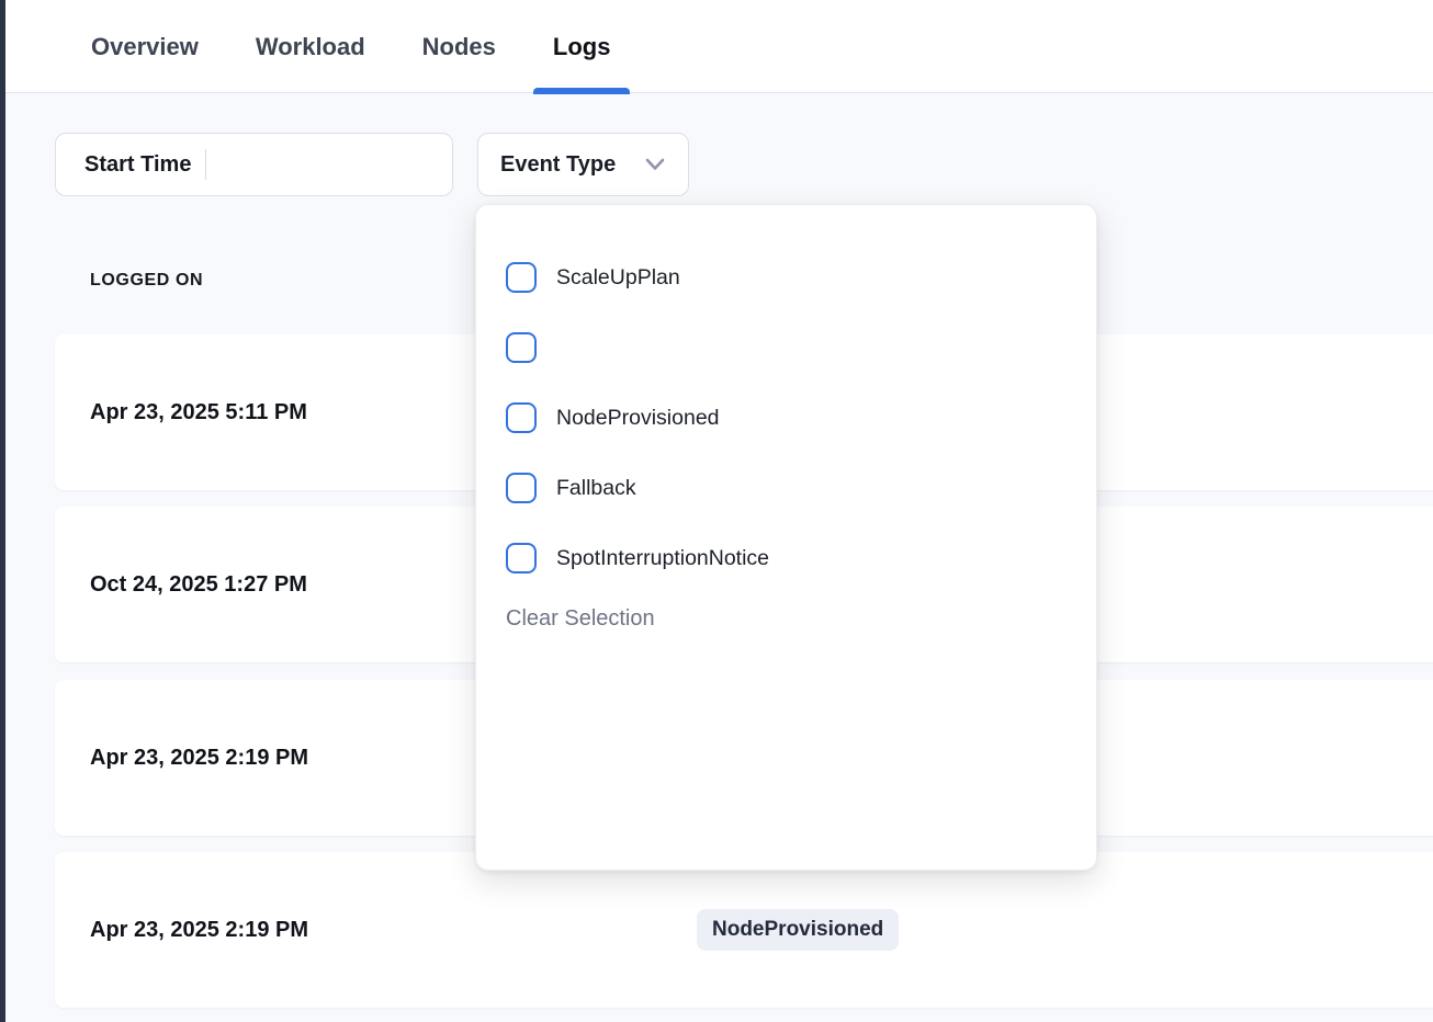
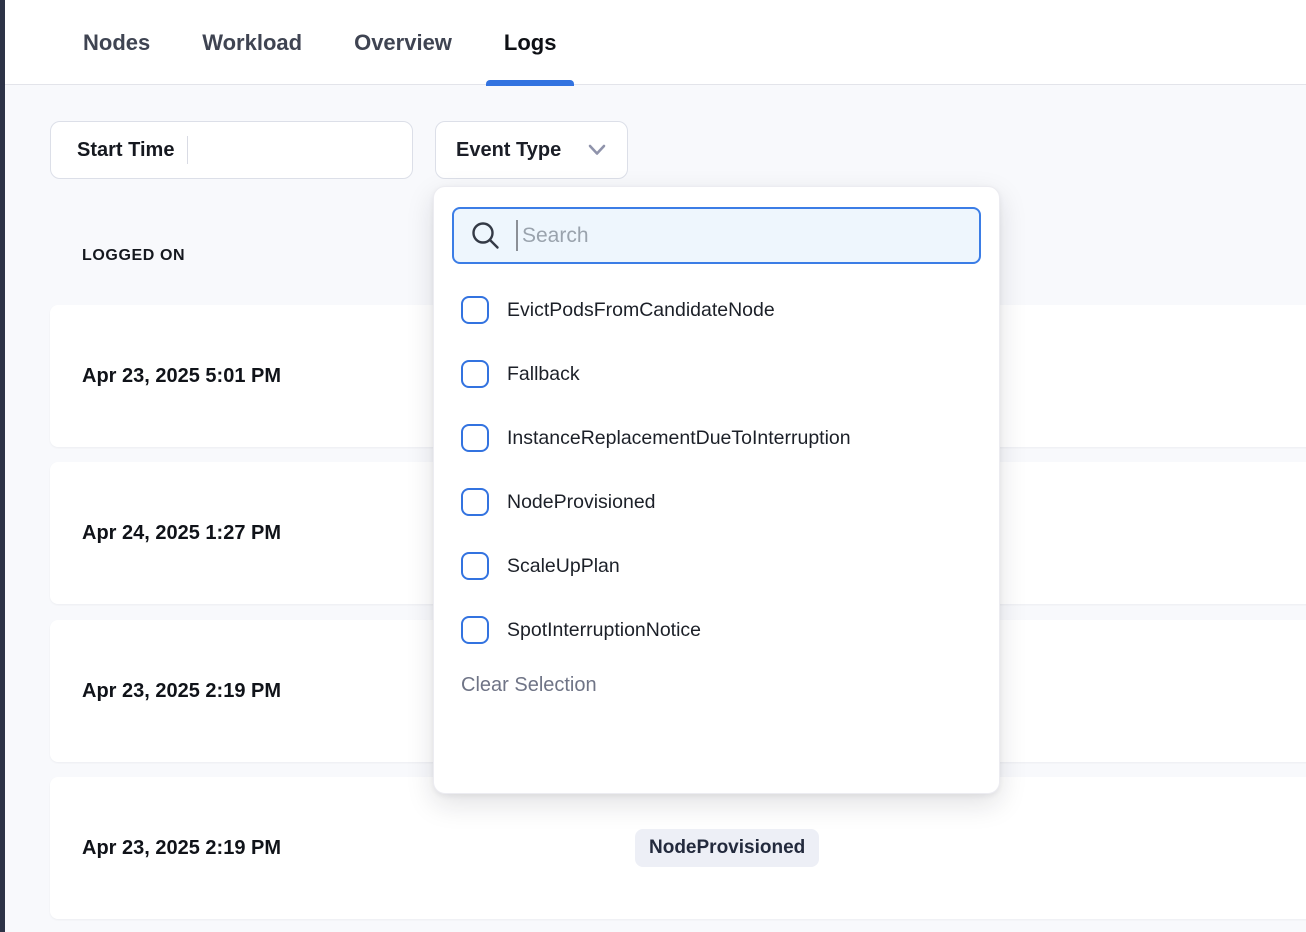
- Overview
+ Nodes
  Workload
- Nodes
+ Overview
  Logs
  Start Time
  Event Type
  LOGGED ON
- Apr 23, 2025 5:11 PM
+ Apr 23, 2025 5:01 PM
- Oct 24, 2025 1:27 PM
+ Apr 24, 2025 1:27 PM
  Apr 23, 2025 2:19 PM
  Apr 23, 2025 2:19 PM
  NodeProvisioned
+ Search
+ EvictPodsFromCandidateNode
- ScaleUpPlan
+ Fallback
+ InstanceReplacementDueToInterruption
  NodeProvisioned
- Fallback
+ ScaleUpPlan
  SpotInterruptionNotice
  Clear Selection
